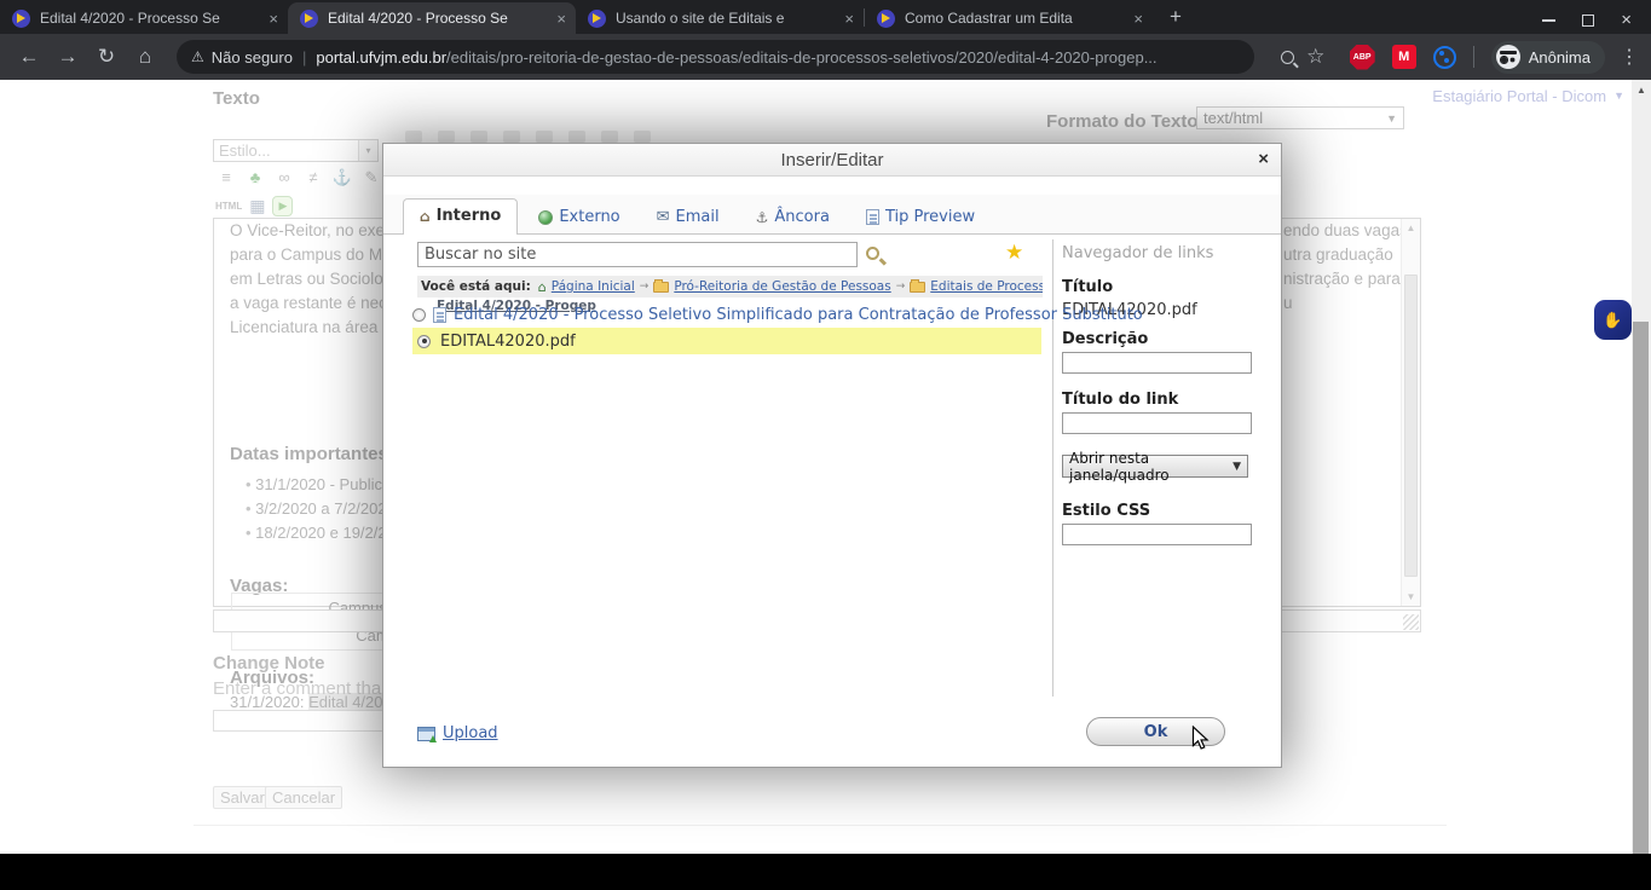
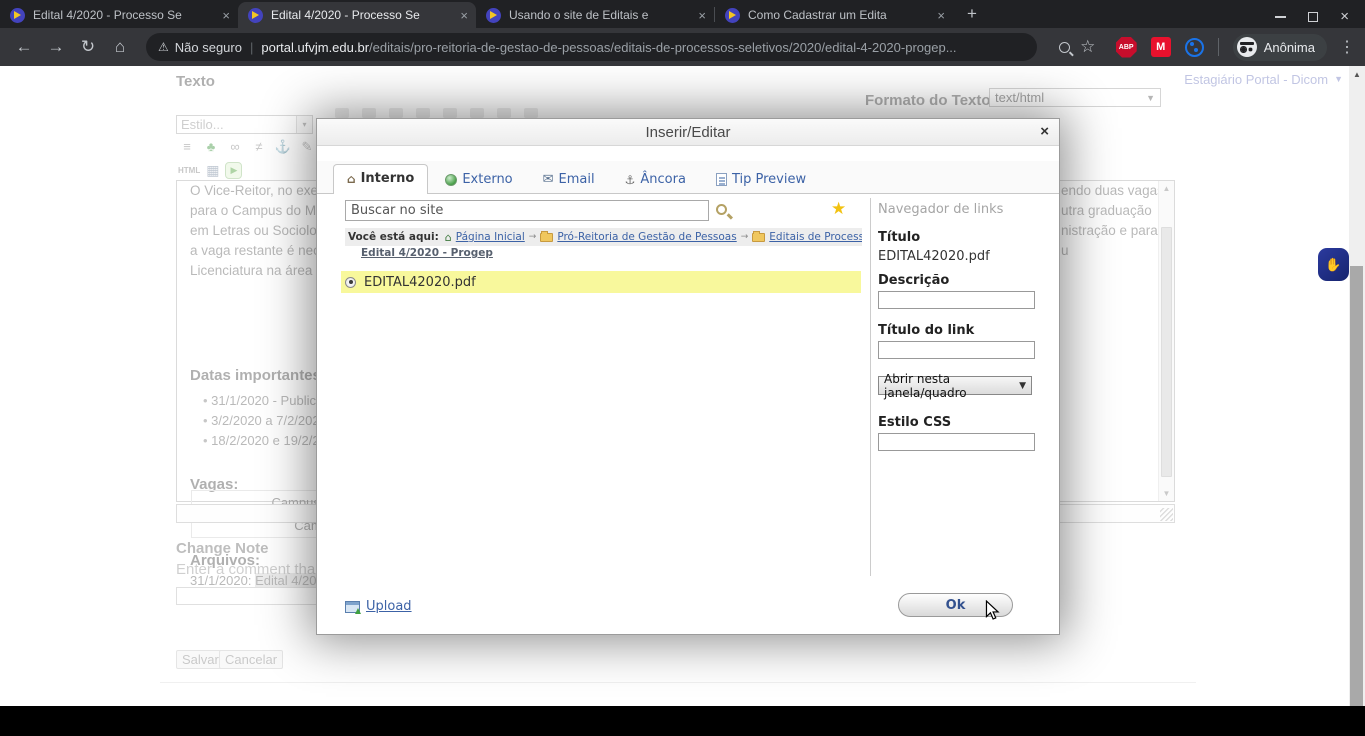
  Edital 4/2020 - Processo Se
  ×
  Edital 4/2020 - Processo Se
  ×
  Usando o site de Editais e
  ×
  Como Cadastrar um Edita
  ×
  +
  ×
  ←
  →
  ↻
  ⌂
  ⚠
  Não seguro
  |
  portal.ufvjm.edu.br
  /editais/pro-reitoria-de-gestao-de-pessoas/editais-de-processos-seletivos/2020/edital-4-2020-progep...
  ☆
  M
  Anônima
  ⋮
  Texto
  Estagiário Portal - Dicom
  ▼
  Formato do Texto
  text/html
  ▼
  Estilo...
  ▾
  ≡
  ♣
  ∞
  ≠
  ⚓
  ✎
  HTML
  ▦
  ▶
  O Vice-Reitor, no exe
  para o Campus do M
  em Letras ou Sociolo
  a vaga restante é ne
  Licenciatura na área
  endo duas vaga
  utra graduação
  nistração e para
  u
  Datas importante
  31/1/2020 - Public
  3/2/2020 a 7/2/20
  18/2/2020 e 19/2/
  Vagas:
  Arquivos:
  31/1/2020: Edital 4/20
  ▲
  ▼
  Change Note
  Enter a comment tha
  Salvar
  Cancelar
  ✋
  ▲
  Inserir/Editar
  ×
  ⌂
  Interno
  Externo
  ✉
  Email
  ⚓
  Âncora
  Tip Preview
  Buscar no site
  ★
  Você está aqui:
  ⌂
  Página Inicial
  →
  Pró-Reitoria de Gestão de Pessoas
  →
  Edital 4/2020 - Progep
- Edital 4/2020 - Processo Seletivo Simplificado para Contratação de Professor Substituto
  EDITAL42020.pdf
  Navegador de links
  Título
  EDITAL42020.pdf
  Descrição
  Título do link
  Abrir nesta janela/quadro
  ▼
  Estilo CSS
  Upload
  Ok
